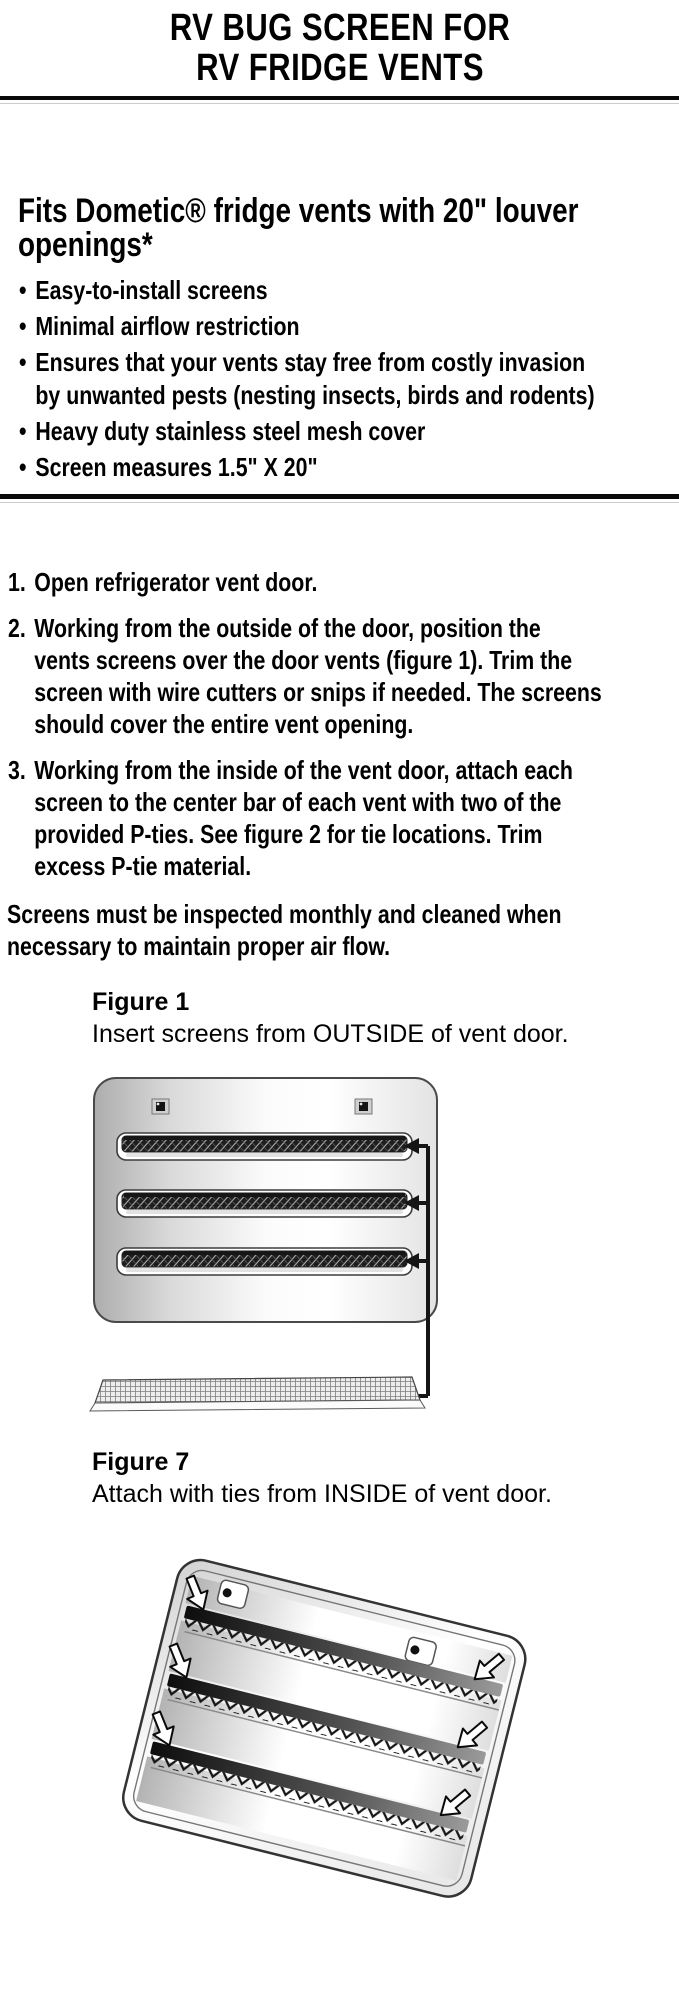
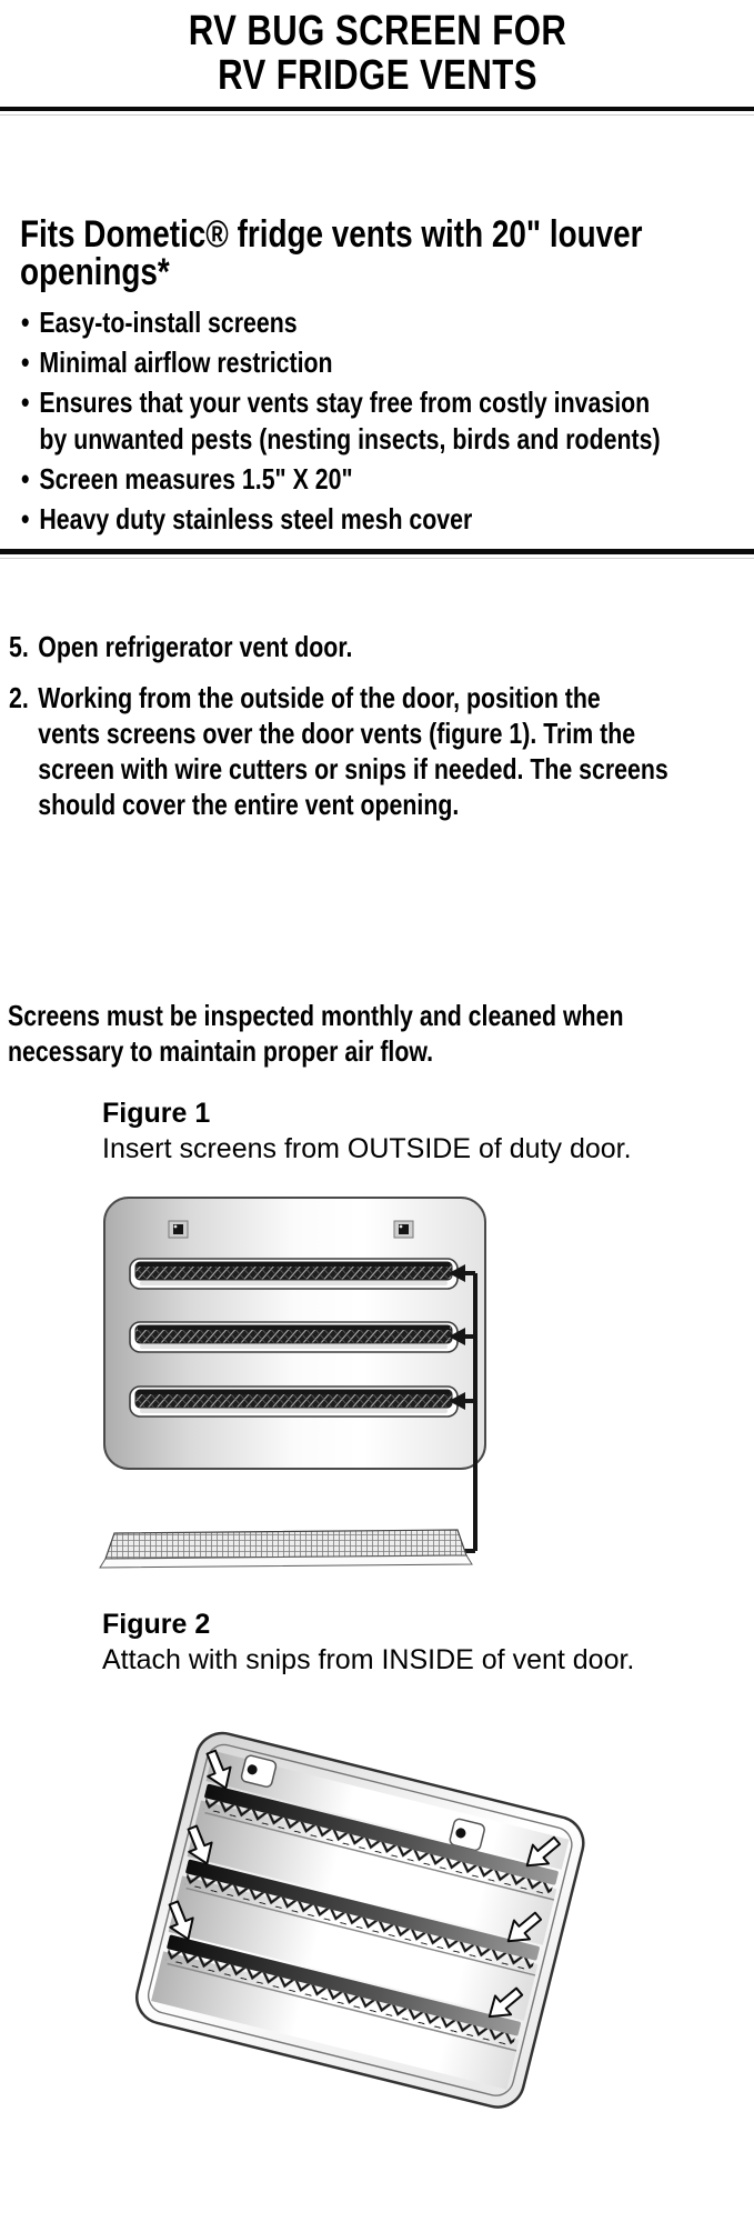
  RV BUG SCREEN FOR
  RV FRIDGE VENTS
  Fits Dometic® fridge vents with 20" louver
  openings*
  •
  Easy-to-install screens
  •
  Minimal airflow restriction
  •
  Ensures that your vents stay free from costly invasion
  by unwanted pests (nesting insects, birds and rodents)
  •
- Heavy duty stainless steel mesh cover
+ Screen measures 1.5" X 20"
  •
- Screen measures 1.5" X 20"
+ Heavy duty stainless steel mesh cover
- 1.
+ 5.
  Open refrigerator vent door.
  2.
  Working from the outside of the door, position the
  vents screens over the door vents (figure 1). Trim the
  screen with wire cutters or snips if needed. The screens
  should cover the entire vent opening.
- 3.
- Working from the inside of the vent door, attach each
- screen to the center bar of each vent with two of the
- provided P-ties. See figure 2 for tie locations. Trim
- excess P-tie material.
  Screens must be inspected monthly and cleaned when
  necessary to maintain proper air flow.
  Figure 1
- Insert screens from OUTSIDE of vent door.
+ Insert screens from OUTSIDE of duty door.
- Figure 7
+ Figure 2
- Attach with ties from INSIDE of vent door.
+ Attach with snips from INSIDE of vent door.
